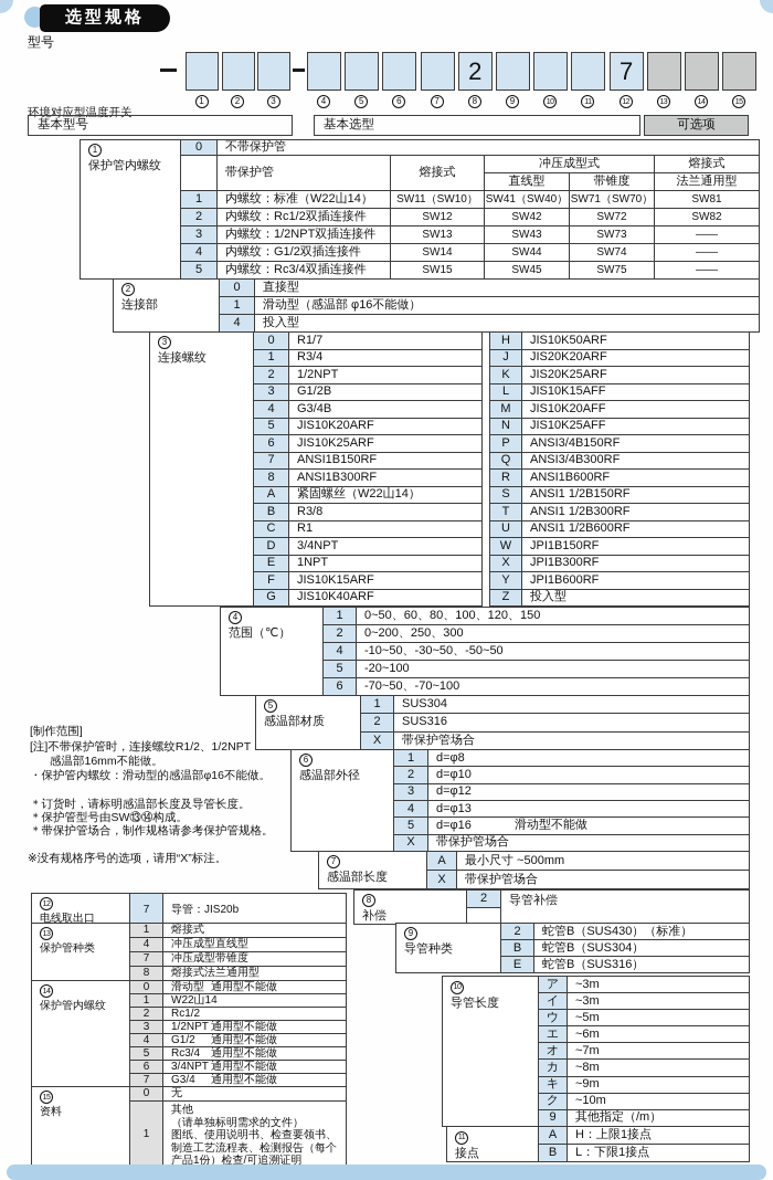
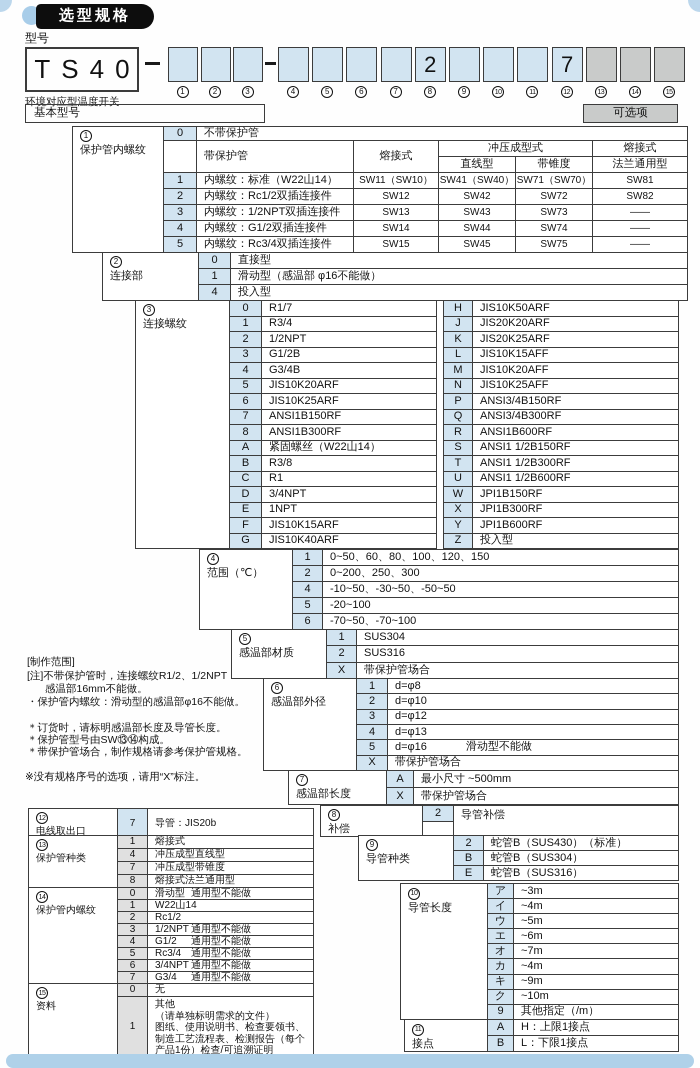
  选型规格
  型号
+ TS40
  环境对应型温度开关
  2
  7
  1
  2
  3
  4
  5
  6
  7
  8
  9
  基本型号
- 基本选型
  可选项
  1保护管内螺纹	0	不带保护管
  	带保护管	熔接式	冲压成型式	熔接式
  直线型	带锥度	法兰通用型
  1	内螺纹：标准（W22山14）	SW11（SW10）	SW41（SW40）	SW71（SW70）	SW81
  2	内螺纹：Rc1/2双插连接件	SW12	SW42	SW72	SW82
  3	内螺纹：1/2NPT双插连接件	SW13	SW43	SW73	——
  4	内螺纹：G1/2双插连接件	SW14	SW44	SW74	——
  5	内螺纹：Rc3/4双插连接件	SW15	SW45	SW75	——
  2连接部	0	直接型
  1	滑动型（感温部 φ16不能做）
  4	投入型
  3连接螺纹	0	R1/7		H	JIS10K50ARF
  1	R3/4		J	JIS20K20ARF
  2	1/2NPT		K	JIS20K25ARF
  3	G1/2B		L	JIS10K15AFF
  4	G3/4B		M	JIS10K20AFF
  5	JIS10K20ARF		N	JIS10K25AFF
  6	JIS10K25ARF		P	ANSI3/4B150RF
  7	ANSI1B150RF		Q	ANSI3/4B300RF
  8	ANSI1B300RF		R	ANSI1B600RF
  A	紧固螺丝（W22山14）		S	ANSI1 1/2B150RF
  B	R3/8		T	ANSI1 1/2B300RF
  C	R1		U	ANSI1 1/2B600RF
  D	3/4NPT		W	JPI1B150RF
  E	1NPT		X	JPI1B300RF
  F	JIS10K15ARF		Y	JPI1B600RF
  G	JIS10K40ARF		Z	投入型
  4范围（℃）	1	0~50、60、80、100、120、150
  2	0~200、250、300
  4	-10~50、-30~50、-50~50
  5	-20~100
  6	-70~50、-70~100
  5感温部材质	1	SUS304
  2	SUS316
  X	带保护管场合
  6感温部外径	1	d=φ8
  2	d=φ10
  3	d=φ12
  4	d=φ13
  5	d=φ16 滑动型不能做
  X	带保护管场合
  7感温部长度	A	最小尺寸 ~500mm
  X	带保护管场合
  8补偿	2	导管补偿
  9导管种类	2	蛇管B（SUS430）（标准）
  B	蛇管B（SUS304）
  E	蛇管B（SUS316）
  导管长度	ア	~3m
- イ	~3m
+ イ	~4m
  ウ	~5m
  エ	~6m
  オ	~7m
- カ	~8m
+ カ	~4m
  キ	~9m
  ク	~10m
  9	其他指定（/m）
  接点	A	H：上限1接点
  B	L：下限1接点
  电线取出口	7	导管：JIS20b
  保护管种类	1	熔接式
  4	冲压成型直线型
  7	冲压成型带锥度
  8	熔接式法兰通用型
  保护管内螺纹	0	滑动型 通用型不能做
  1	W22山14
  2	Rc1/2
  3	1/2NPT 通用型不能做
  4	G1/2 通用型不能做
  5	Rc3/4 通用型不能做
  6	3/4NPT 通用型不能做
  7	G3/4 通用型不能做
  1	其他 （请单独标明需求的文件） 图纸、使用说明书、检查要领书、 制造工艺流程表、检测报告（每个 产品1份）检查/可追溯证明
  [制作范围]
  [注]不带保护管时，连接螺纹R1/2、1/2NPT
  感温部16mm不能做。
  ・保护管内螺纹：滑动型的感温部φ16不能做。
  ＊订货时，请标明感温部长度及导管长度。
  ＊保护管型号由SW⑬⑭构成。
  ＊带保护管场合，制作规格请参考保护管规格。
  ※没有规格序号的选项，请用“X”标注。
